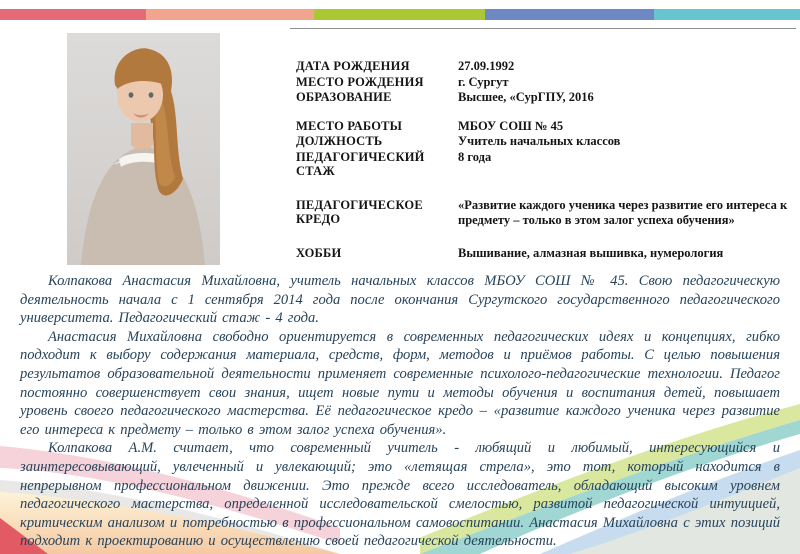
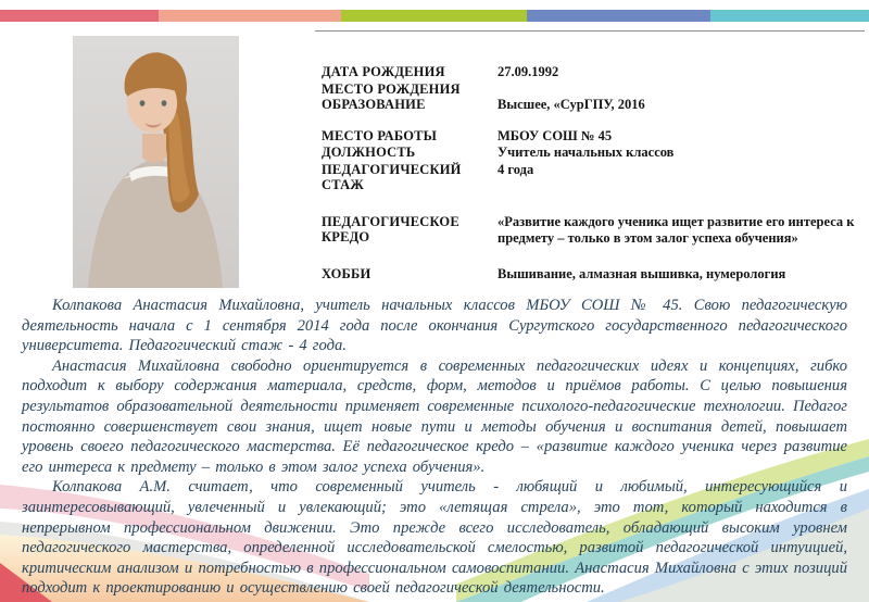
  ДАТА РОЖДЕНИЯ
  27.09.1992
  МЕСТО РОЖДЕНИЯ
- г. Сургут
  ОБРАЗОВАНИЕ
  Высшее, «СурГПУ, 2016
  МЕСТО РАБОТЫ
  МБОУ СОШ № 45
  ДОЛЖНОСТЬ
  Учитель начальных классов
  ПЕДАГОГИЧЕСКИЙ СТАЖ
- 8 года
+ 4 года
  ПЕДАГОГИЧЕСКОЕ КРЕДО
- «Развитие каждого ученика через развитие его интереса к предмету – только в этом залог успеха обучения»
+ «Развитие каждого ученика ищет развитие его интереса к предмету – только в этом залог успеха обучения»
  ХОББИ
  Вышивание, алмазная вышивка, нумерология
  Колпакова Анастасия Михайловна, учитель начальных классов МБОУ СОШ № 45. Свою педагогическую деятельность начала с 1 сентября 2014 года после окончания Сургутского государственного педагогического университета. Педагогический стаж - 4 года.
  Анастасия Михайловна свободно ориентируется в современных педагогических идеях и концепциях, гибко подходит к выбору содержания материала, средств, форм, методов и приёмов работы. С целью повышения результатов образовательной деятельности применяет современные психолого-педагогические технологии. Педагог постоянно совершенствует свои знания, ищет новые пути и методы обучения и воспитания детей, повышает уровень своего педагогического мастерства. Её педагогическое кредо – «развитие каждого ученика через развитие его интереса к предмету – только в этом залог успеха обучения».
  Колпакова А.М. считает, что современный учитель - любящий и любимый, интересующийся и заинтересовывающий, увлеченный и увлекающий; это «летящая стрела», это тот, который находится в непрерывном профессиональном движении. Это прежде всего исследователь, обладающий высоким уровнем педагогического мастерства, определенной исследовательской смелостью, развитой педагогической интуицией, критическим анализом и потребностью в профессиональном самовоспитании. Анастасия Михайловна с этих позиций подходит к проектированию и осуществлению своей педагогической деятельности.
